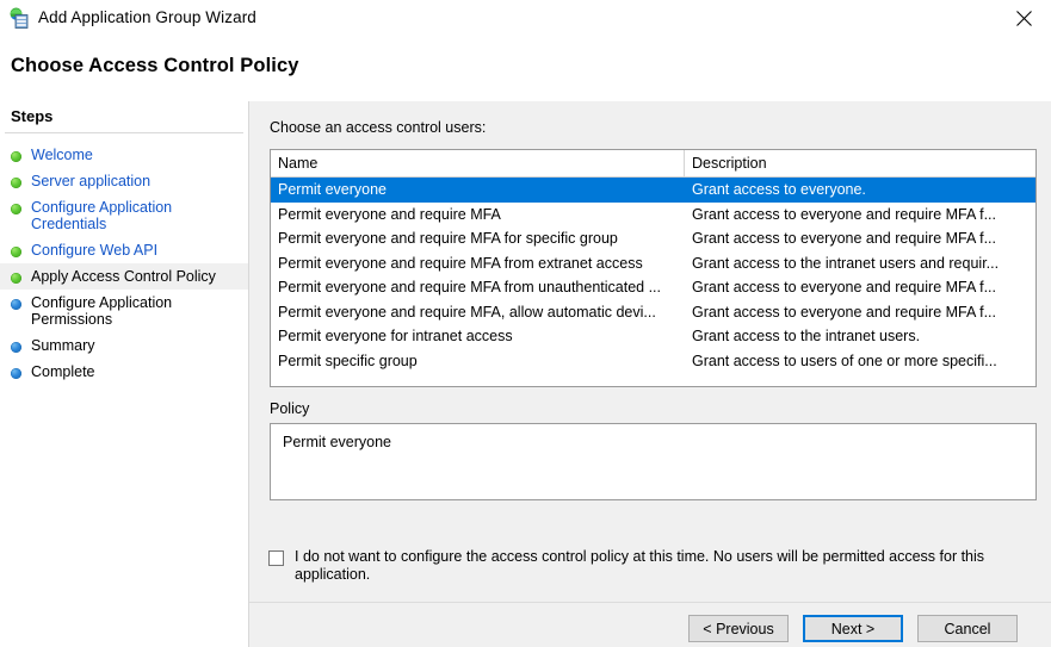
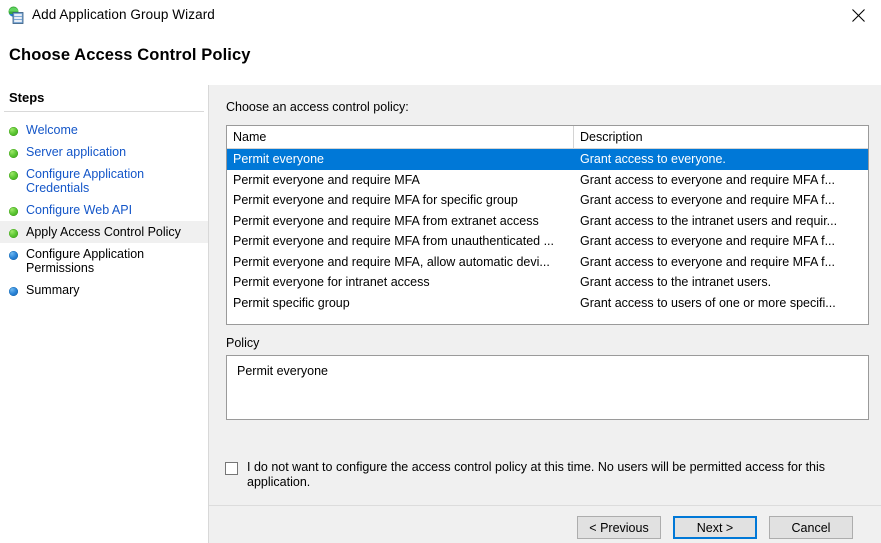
  Add Application Group Wizard
  Choose Access Control Policy
  Steps
  Welcome
  Server application
  Configure Application Credentials
  Configure Web API
  Apply Access Control Policy
  Configure Application Permissions
  Summary
- Complete
- Choose an access control users:
+ Choose an access control policy:
  Name
  Description
  Permit everyone
  Grant access to everyone.
  Permit everyone and require MFA
  Grant access to everyone and require MFA f...
  Permit everyone and require MFA for specific group
  Grant access to everyone and require MFA f...
  Permit everyone and require MFA from extranet access
  Grant access to the intranet users and requir...
  Permit everyone and require MFA from unauthenticated ...
  Grant access to everyone and require MFA f...
  Permit everyone and require MFA, allow automatic devi...
  Grant access to everyone and require MFA f...
  Permit everyone for intranet access
  Grant access to the intranet users.
  Permit specific group
  Grant access to users of one or more specifi...
  Policy
  Permit everyone
  I do not want to configure the access control policy at this time. No users will be permitted access for this application.
  < Previous
  Next >
  Cancel
